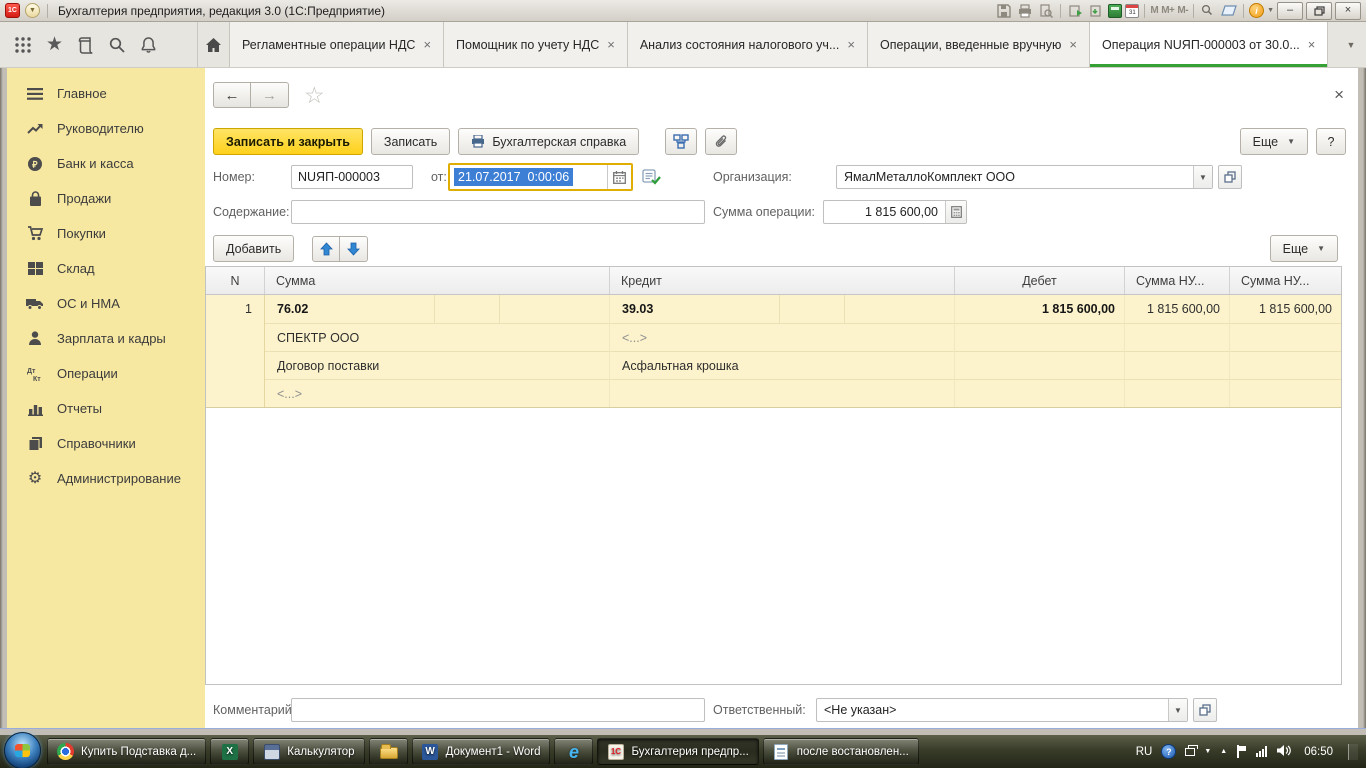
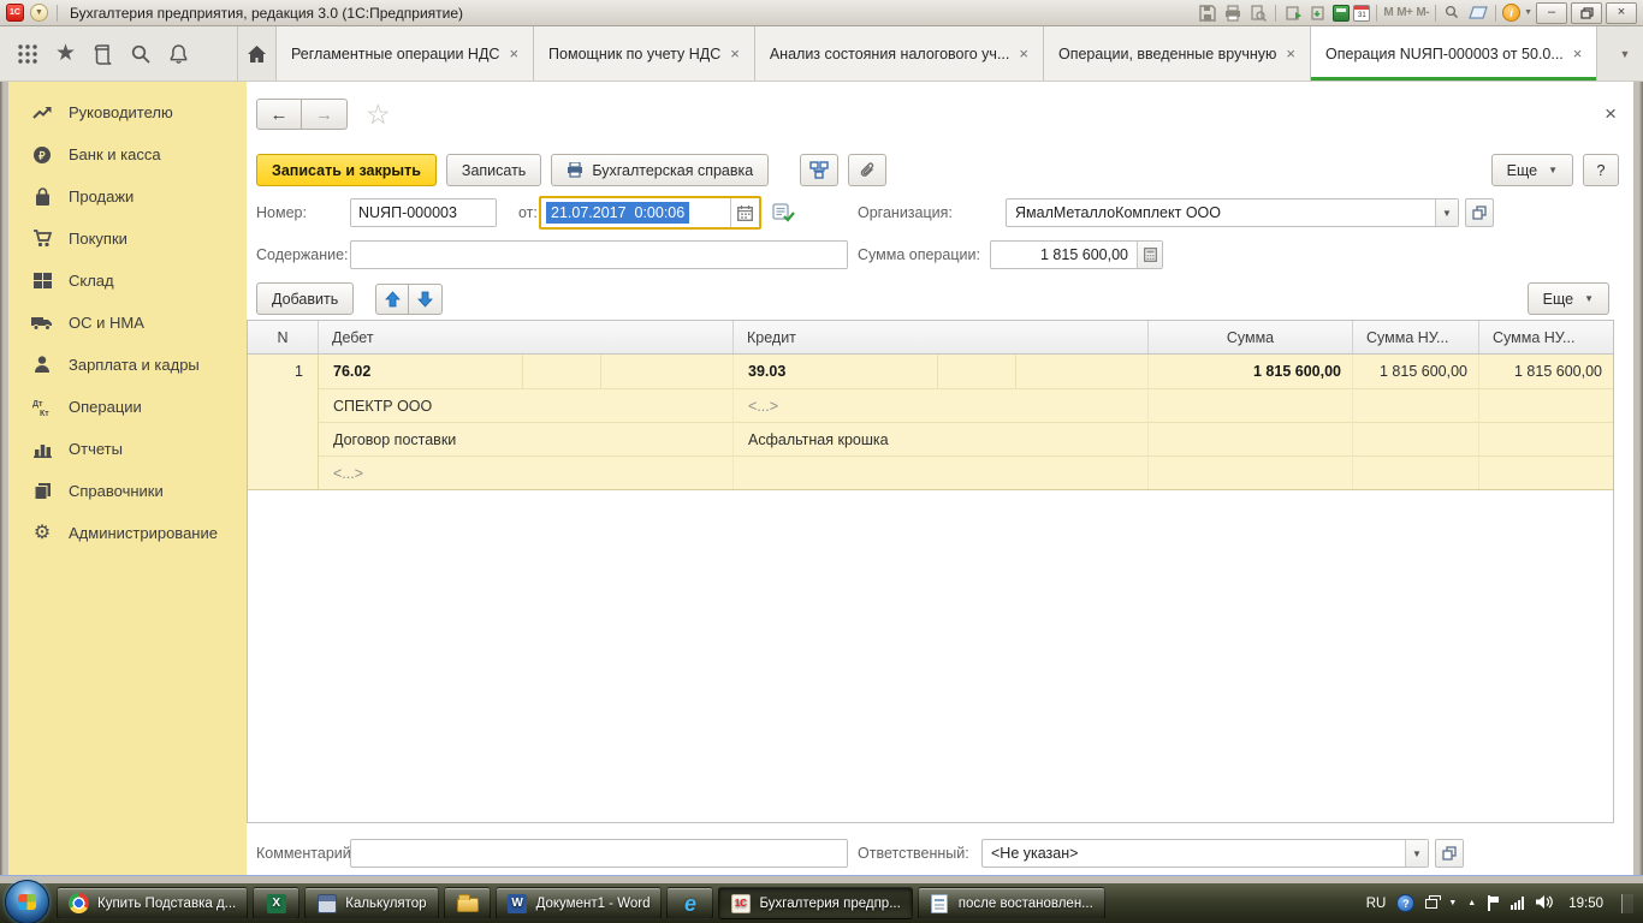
  Бухгалтерия предприятия, редакция 3.0 (1С:Предприятие)
  M
  M+
  M-
  i
  –
  ×
  ★
  Регламентные операции НДС
  ×
  Помощник по учету НДС
  ×
  Анализ состояния налогового уч...
  ×
  Операции, введенные вручную
  ×
- Операция NUЯП-000003 от 30.0...
+ Операция NUЯП-000003 от 50.0...
  ×
  ▼
- Главное
  Руководителю
  ₽
  Банк и касса
  Продажи
  Покупки
  Склад
  ОС и НМА
  Зарплата и кадры
  Операции
  Отчеты
  Справочники
  ⚙
  Администрирование
  ×
  ←
  →
  ☆
  Записать и закрыть
  Записать
  Бухгалтерская справка
  Еще
  ▼
  ?
  Номер:
  NUЯП-000003
  от:
  21.07.2017 0:00:06
  Организация:
  ЯмалМеталлоКомплект ООО
  ▼
  Содержание:
  Сумма операции:
  1 815 600,00
  Добавить
  Еще
  ▼
  N
- Сумма
+ Дебет
  Кредит
- Дебет
+ Сумма
  Сумма НУ...
  Сумма НУ...
  1
  76.02
  39.03
  1 815 600,00
  1 815 600,00
  1 815 600,00
  СПЕКТР ООО
  <...>
  Договор поставки
  Асфальтная крошка
  <...>
  Комментарий
  Ответственный:
  <Не указан>
  ▼
  Купить Подставка д...
  X
  Калькулятор
  W
  Документ1 - Word
  e
  1С
  Бухгалтерия предпр...
  после востановлен...
  RU
  ?
- 06:50
+ 19:50
